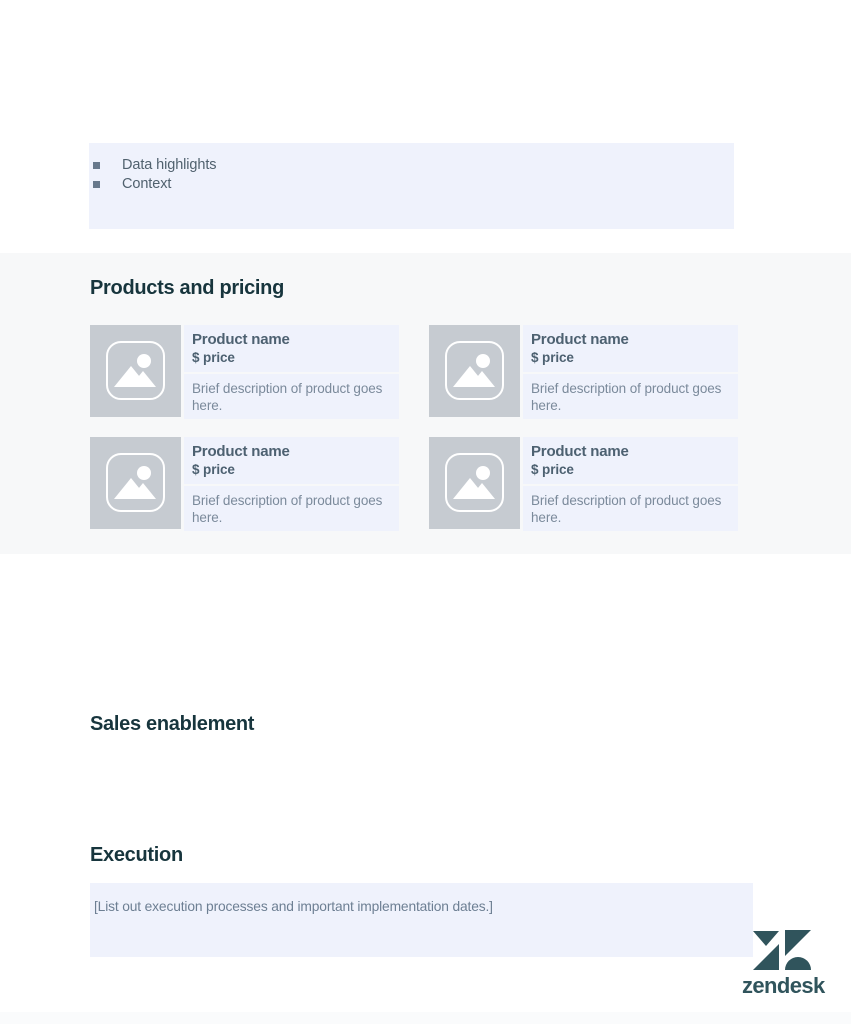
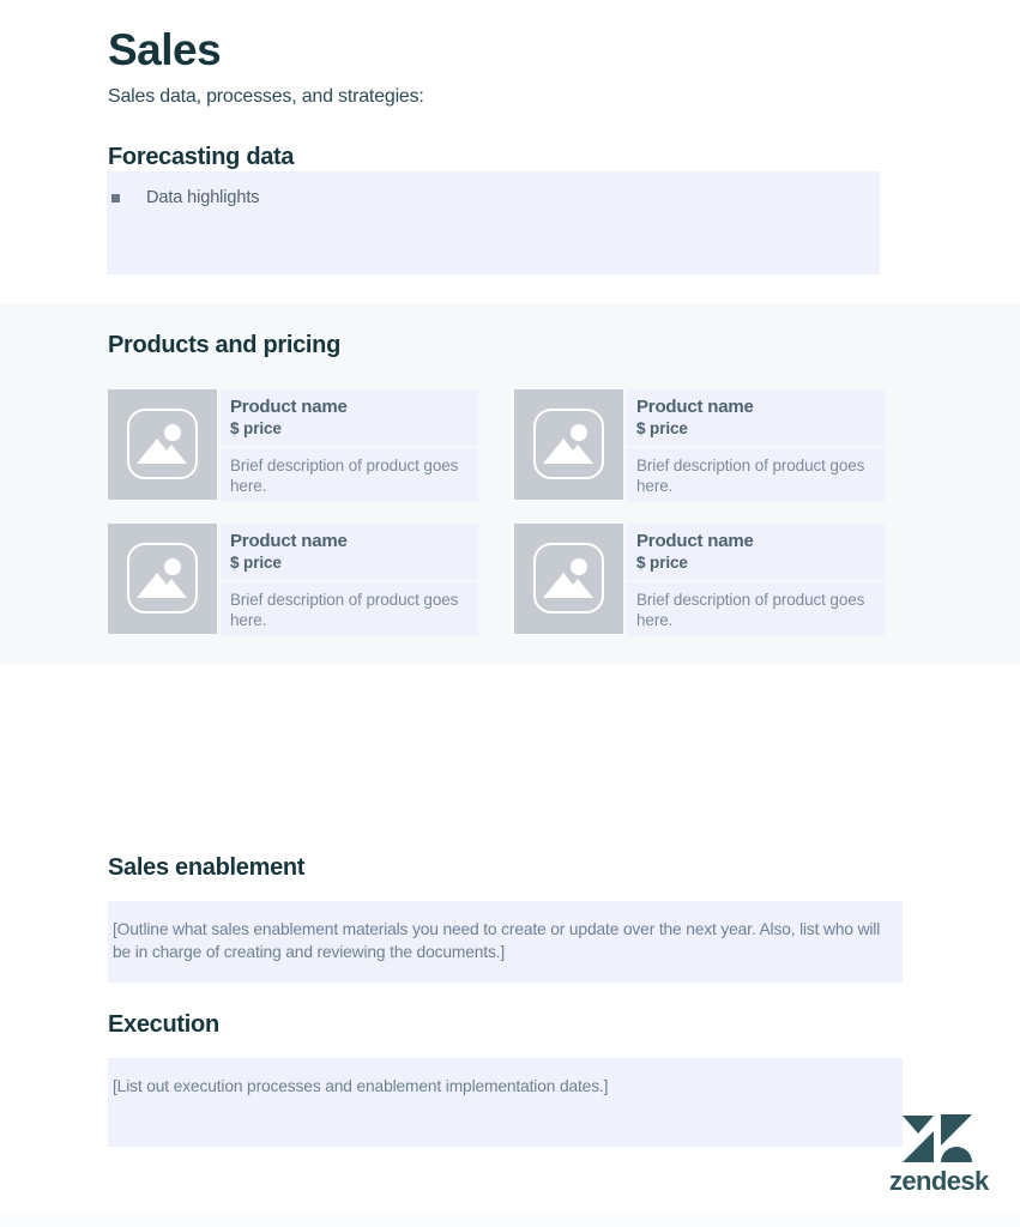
+ Sales
+ Sales data, processes, and strategies:
+ Forecasting data
  Data highlights
- Context
  Products and pricing
  Product name
  $ price
  Brief description of product goes here.
  Product name
  $ price
  Brief description of product goes here.
  Product name
  $ price
  Brief description of product goes here.
  Product name
  $ price
  Brief description of product goes here.
  Sales enablement
+ [Outline what sales enablement materials you need to create or update over the next year. Also, list who will be in charge of creating and reviewing the documents.]
  Execution
- [List out execution processes and important implementation dates.]
+ [List out execution processes and enablement implementation dates.]
  zendesk
